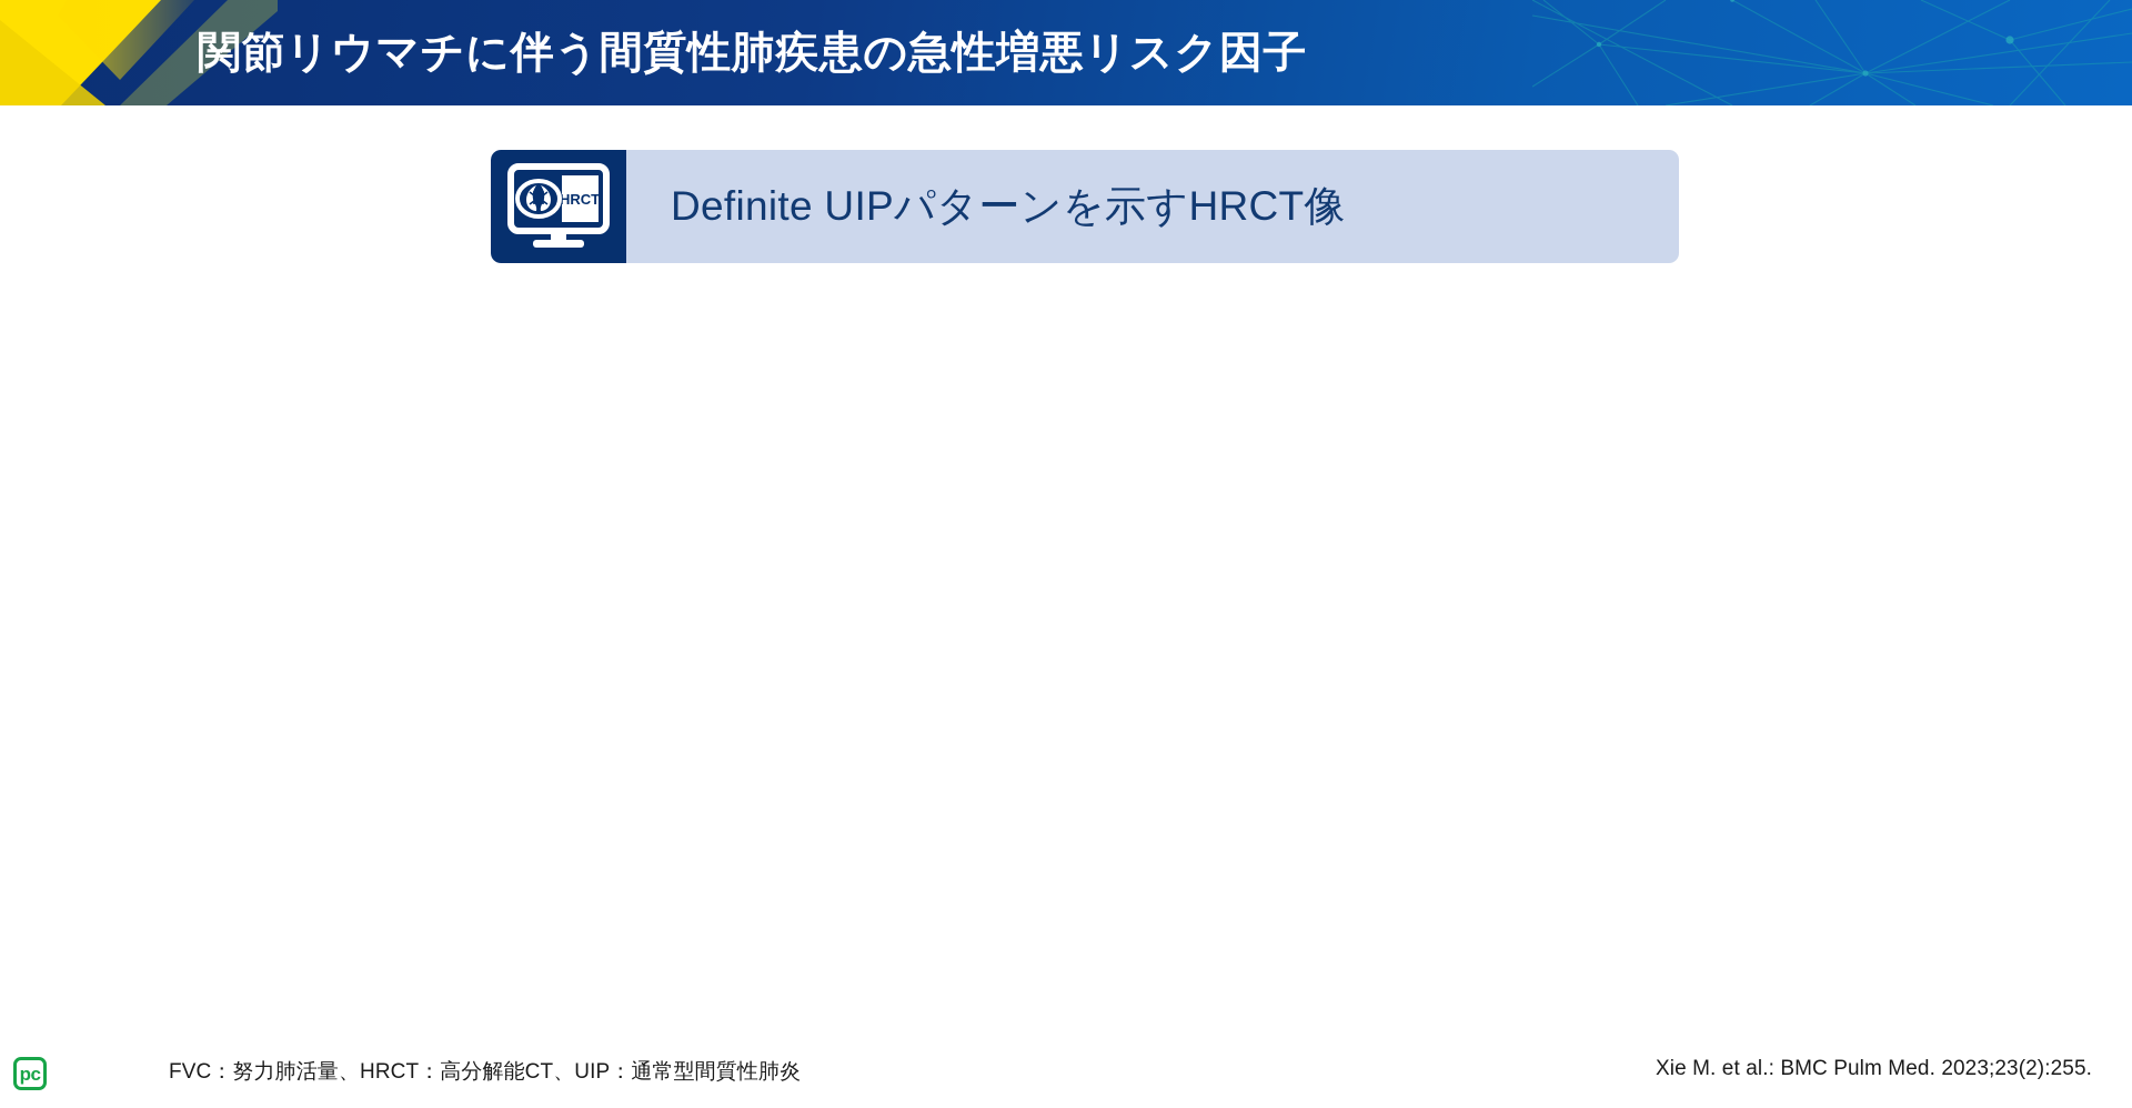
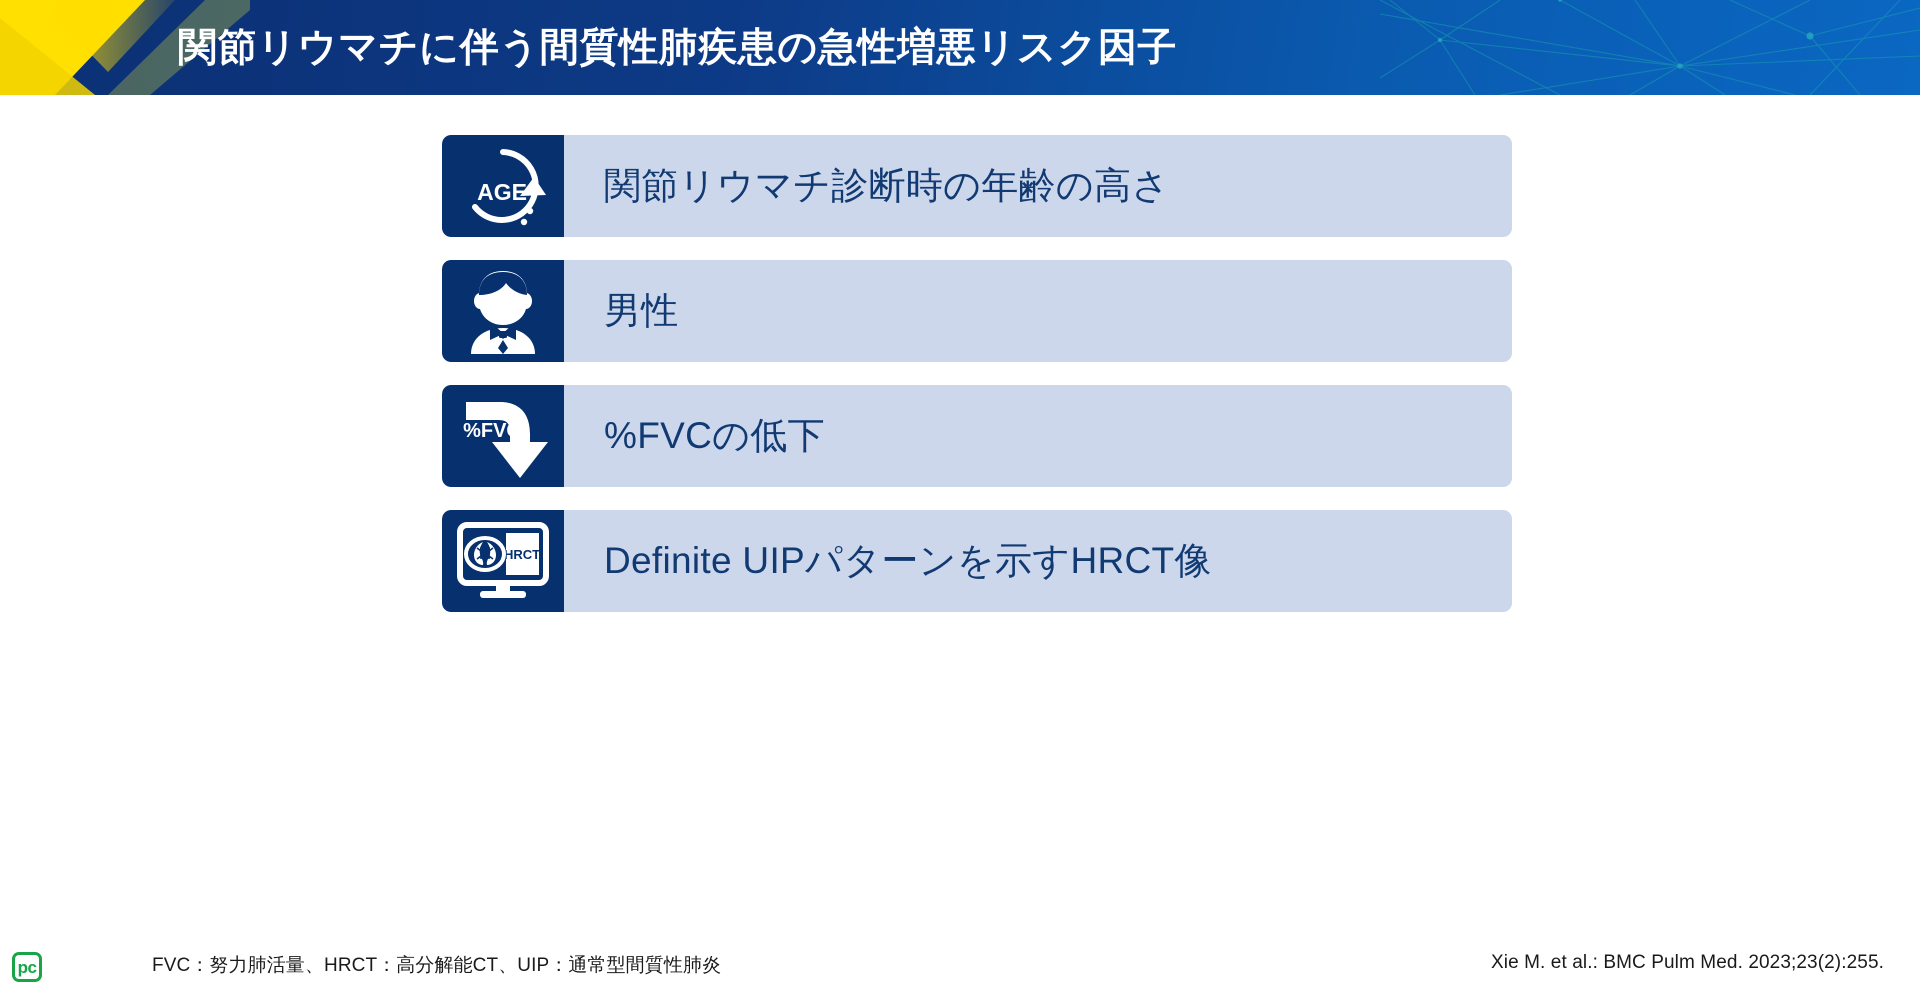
  関節リウマチに伴う間質性肺疾患の急性増悪リスク因子
+ AGE
+ 関節リウマチ診断時の年齢の高さ
+ 男性
+ %FVC
+ %FVCの低下
  HRCT
  Definite UIPパターンを示すHRCT像
  pc
  FVC：努力肺活量、HRCT：高分解能CT、UIP：通常型間質性肺炎
  Xie M. et al.: BMC Pulm Med. 2023;23(2):255.
